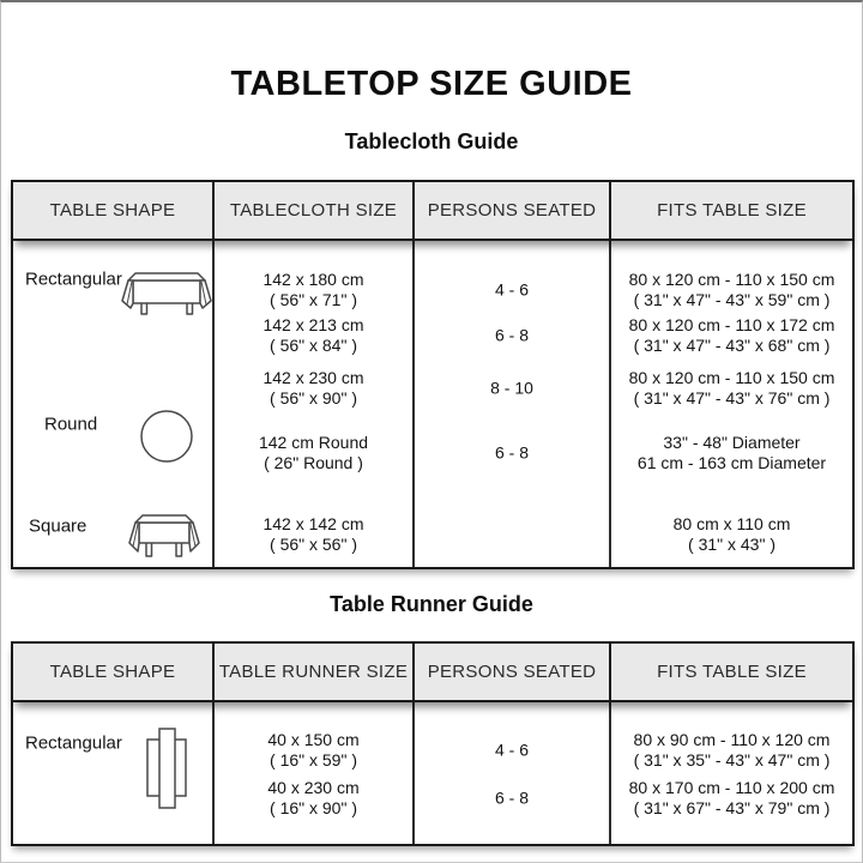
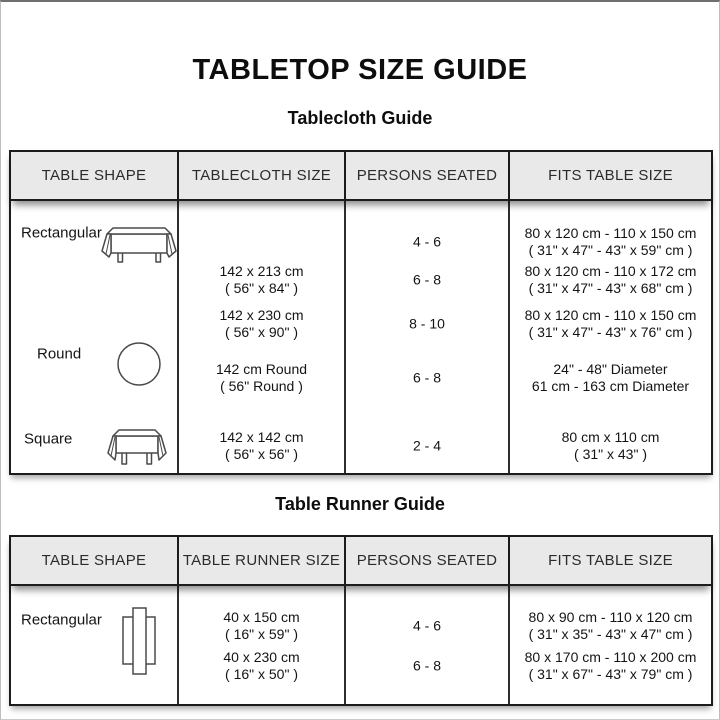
  TABLETOP SIZE GUIDE
  Tablecloth Guide
  TABLE SHAPE
  TABLECLOTH SIZE
  PERSONS SEATED
  FITS TABLE SIZE
  Rectangular
  Round
  Square
- 142 x 180 cm
- ( 56" x 71" )
  142 x 213 cm
  ( 56" x 84" )
  142 x 230 cm
  ( 56" x 90" )
  142 cm Round
- ( 26" Round )
+ ( 56" Round )
  142 x 142 cm
  ( 56" x 56" )
  4 - 6
  6 - 8
  8 - 10
  6 - 8
+ 2 - 4
  80 x 120 cm - 110 x 150 cm
  ( 31" x 47" - 43" x 59" cm )
  80 x 120 cm - 110 x 172 cm
  ( 31" x 47" - 43" x 68" cm )
  80 x 120 cm - 110 x 150 cm
  ( 31" x 47" - 43" x 76" cm )
- 33" - 48" Diameter
+ 24" - 48" Diameter
  61 cm - 163 cm Diameter
  80 cm x 110 cm
  ( 31" x 43" )
  Table Runner Guide
  TABLE SHAPE
  TABLE RUNNER SIZE
  PERSONS SEATED
  FITS TABLE SIZE
  Rectangular
  40 x 150 cm
  ( 16" x 59" )
  40 x 230 cm
- ( 16" x 90" )
+ ( 16" x 50" )
  4 - 6
  6 - 8
  80 x 90 cm - 110 x 120 cm
  ( 31" x 35" - 43" x 47" cm )
  80 x 170 cm - 110 x 200 cm
  ( 31" x 67" - 43" x 79" cm )
